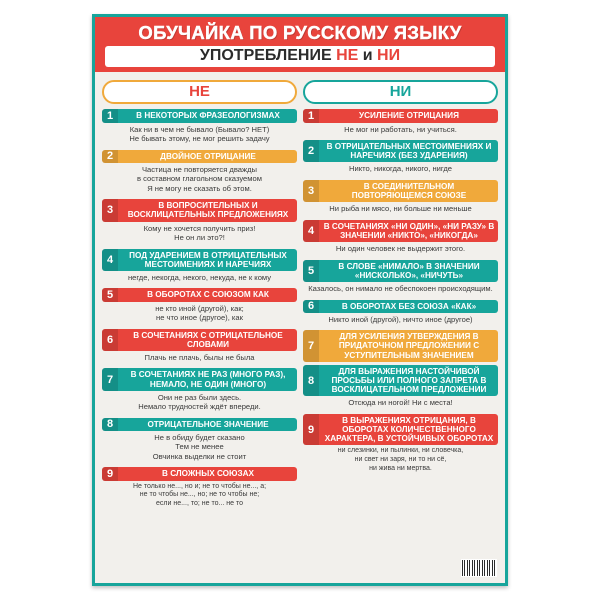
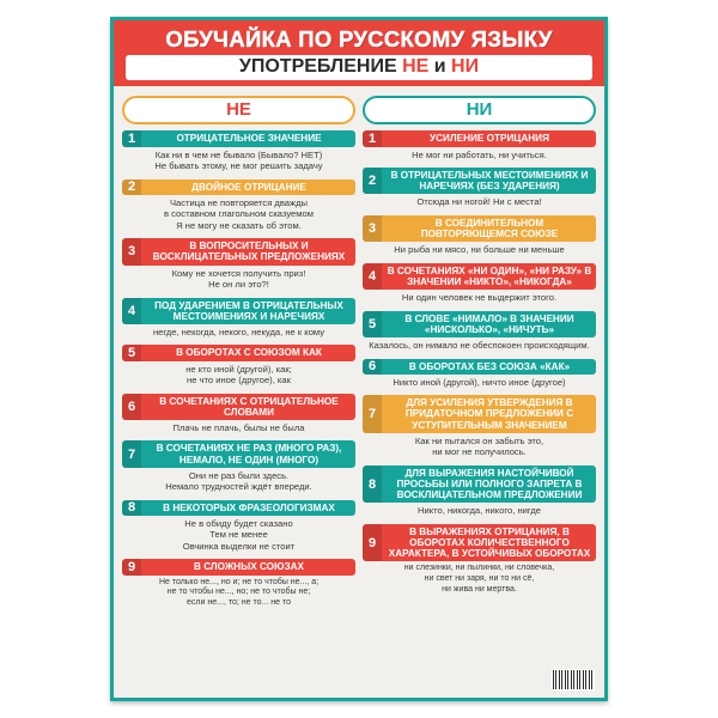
  ОБУЧАЙКА ПО РУССКОМУ ЯЗЫКУ
  УПОТРЕБЛЕНИЕ НЕ и НИ
  НЕ
  1
- В НЕКОТОРЫХ ФРАЗЕОЛОГИЗМАХ
+ ОТРИЦАТЕЛЬНОЕ ЗНАЧЕНИЕ
  Как ни в чем не бывало (Бывало? НЕТ)
  Не бывать этому, не мог решить задачу
  2
  ДВОЙНОЕ ОТРИЦАНИЕ
  Частица не повторяется дважды
  в составном глагольном сказуемом
  Я не могу не сказать об этом.
  3
  В ВОПРОСИТЕЛЬНЫХ И ВОСКЛИЦАТЕЛЬНЫХ ПРЕДЛОЖЕНИЯХ
  Кому не хочется получить приз!
  Не он ли это?!
  4
  ПОД УДАРЕНИЕМ В ОТРИЦАТЕЛЬНЫХ МЕСТОИМЕНИЯХ И НАРЕЧИЯХ
  негде, некогда, некого, некуда, не к кому
  5
  В ОБОРОТАХ С СОЮЗОМ КАК
  не кто иной (другой), как;
  не что иное (другое), как
  6
  В СОЧЕТАНИЯХ С ОТРИЦАТЕЛЬНОЕ СЛОВАМИ
  Плачь не плачь, былы не была
  7
  В СОЧЕТАНИЯХ НЕ РАЗ (МНОГО РАЗ), НЕМАЛО, НЕ ОДИН (МНОГО)
  Они не раз были здесь.
  Немало трудностей ждёт впереди.
  8
- ОТРИЦАТЕЛЬНОЕ ЗНАЧЕНИЕ
+ В НЕКОТОРЫХ ФРАЗЕОЛОГИЗМАХ
  Не в обиду будет сказано
  Тем не менее
  Овчинка выделки не стоит
  9
  В СЛОЖНЫХ СОЮЗАХ
  НИ
  1
  УСИЛЕНИЕ ОТРИЦАНИЯ
  Не мог ни работать, ни учиться.
  2
  В ОТРИЦАТЕЛЬНЫХ МЕСТОИМЕНИЯХ И НАРЕЧИЯХ (БЕЗ УДАРЕНИЯ)
- Никто, никогда, никого, нигде
+ Отсюда ни ногой! Ни с места!
  3
  В СОЕДИНИТЕЛЬНОМ ПОВТОРЯЮЩЕМСЯ СОЮЗЕ
  Ни рыба ни мясо, ни больше ни меньше
  4
  В СОЧЕТАНИЯХ «НИ ОДИН», «НИ РАЗУ» В ЗНАЧЕНИИ «НИКТО», «НИКОГДА»
  Ни один человек не выдержит этого.
  5
  В СЛОВЕ «НИМАЛО» В ЗНАЧЕНИИ «НИСКОЛЬКО», «НИЧУТЬ»
  Казалось, он нимало не обеспокоен происходящим.
  6
  В ОБОРОТАХ БЕЗ СОЮЗА «КАК»
  Никто иной (другой), ничто иное (другое)
  7
  ДЛЯ УСИЛЕНИЯ УТВЕРЖДЕНИЯ В ПРИДАТОЧНОМ ПРЕДЛОЖЕНИИ С УСТУПИТЕЛЬНЫМ ЗНАЧЕНИЕМ
+ Как ни пытался он забыть это,
+ ни мог не получилось.
  8
  ДЛЯ ВЫРАЖЕНИЯ НАСТОЙЧИВОЙ ПРОСЬБЫ ИЛИ ПОЛНОГО ЗАПРЕТА В ВОСКЛИЦАТЕЛЬНОМ ПРЕДЛОЖЕНИИ
- Отсюда ни ногой! Ни с места!
+ Никто, никогда, никого, нигде
  9
  В ВЫРАЖЕНИЯХ ОТРИЦАНИЯ, В ОБОРОТАХ КОЛИЧЕСТВЕННОГО ХАРАКТЕРА, В УСТОЙЧИВЫХ ОБОРОТАХ
